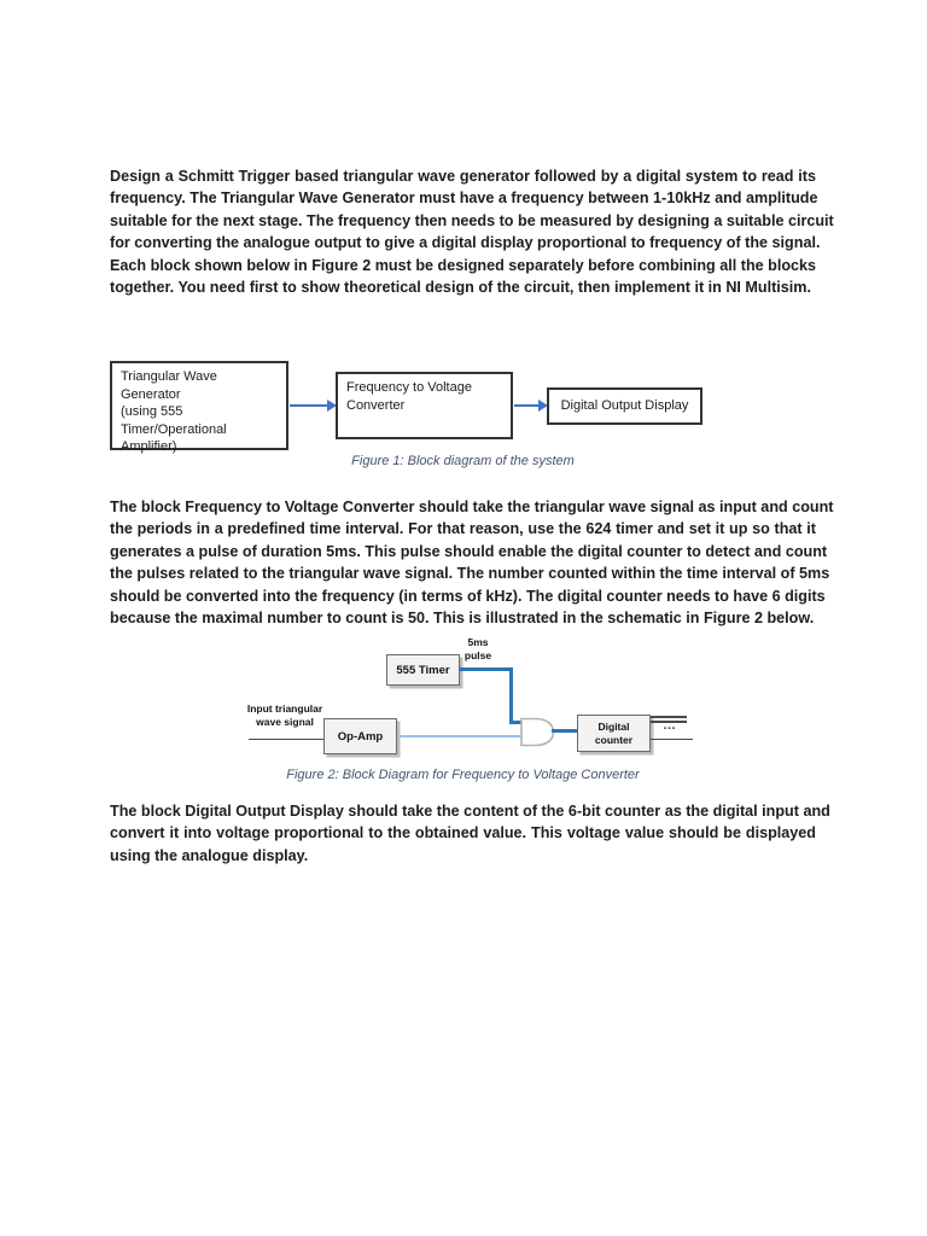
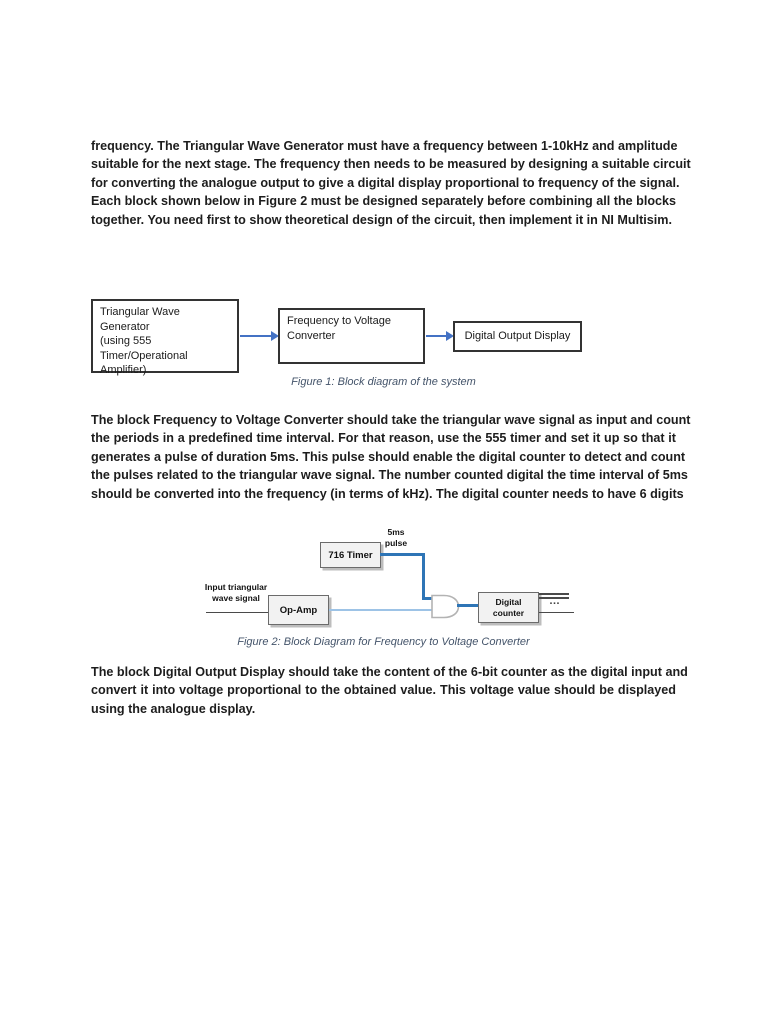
- Design a Schmitt Trigger based triangular wave generator followed by a digital system to read its
  frequency. The Triangular Wave Generator must have a frequency between 1-10kHz and amplitude
  suitable for the next stage. The frequency then needs to be measured by designing a suitable circuit
  for converting the analogue output to give a digital display proportional to frequency of the signal.
  Each block shown below in Figure 2 must be designed separately before combining all the blocks
  together. You need first to show theoretical design of the circuit, then implement it in NI Multisim.
  Triangular Wave Generator
  (using 555
  Timer/Operational
  Amplifier)
  Frequency to Voltage
  Converter
  Digital Output Display
  Figure 1: Block diagram of the system
  The block Frequency to Voltage Converter should take the triangular wave signal as input and count
- the periods in a predefined time interval. For that reason, use the 624 timer and set it up so that it
+ the periods in a predefined time interval. For that reason, use the 555 timer and set it up so that it
  generates a pulse of duration 5ms. This pulse should enable the digital counter to detect and count
- the pulses related to the triangular wave signal. The number counted within the time interval of 5ms
+ the pulses related to the triangular wave signal. The number counted digital the time interval of 5ms
  should be converted into the frequency (in terms of kHz). The digital counter needs to have 6 digits
- because the maximal number to count is 50. This is illustrated in the schematic in Figure 2 below.
  5ms
  pulse
- 555 Timer
+ 716 Timer
  Input triangular
  wave signal
  Op-Amp
  Digital
  counter
  …
  Figure 2: Block Diagram for Frequency to Voltage Converter
  The block Digital Output Display should take the content of the 6-bit counter as the digital input and
  convert it into voltage proportional to the obtained value. This voltage value should be displayed
  using the analogue display.
